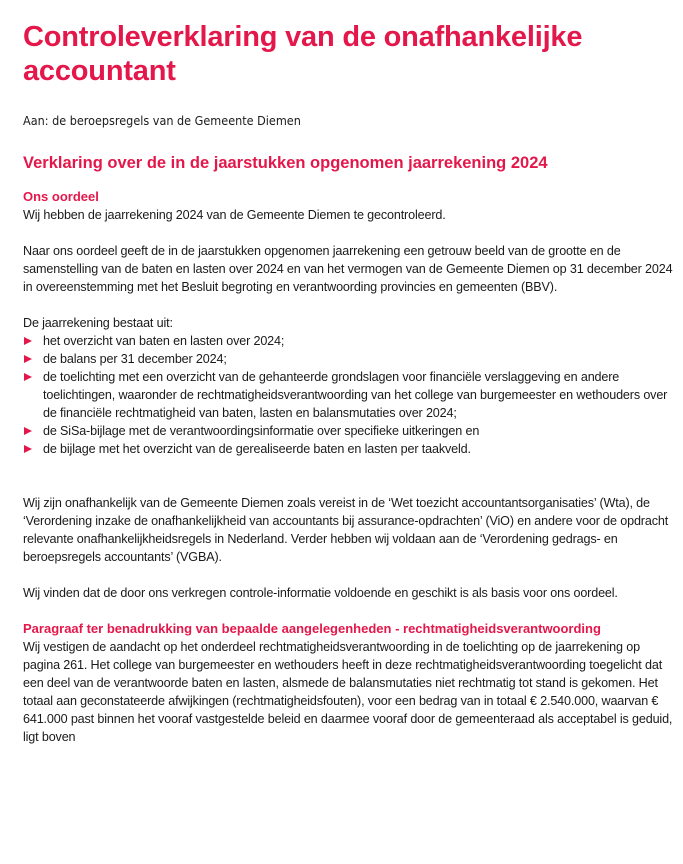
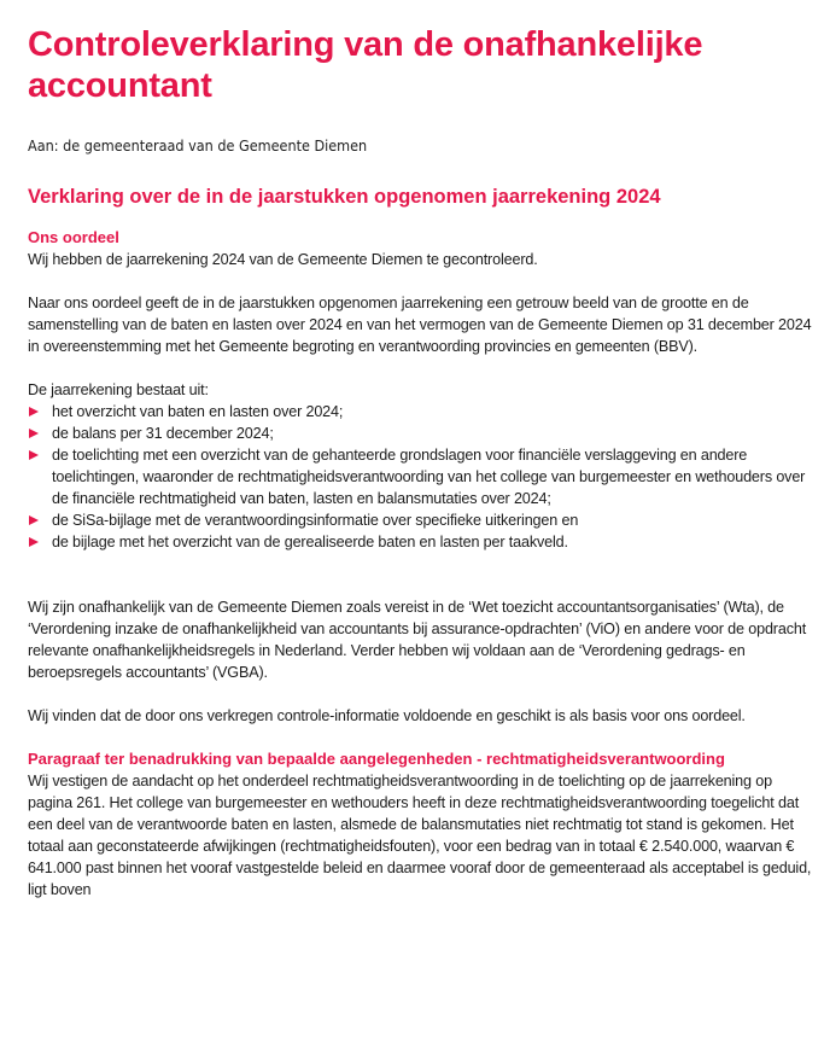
  Controleverklaring van de onafhankelijke
  accountant
- Aan: de beroepsregels van de Gemeente Diemen
+ Aan: de gemeenteraad van de Gemeente Diemen
  Verklaring over de in de jaarstukken opgenomen jaarrekening 2024
  Ons oordeel
  Wij hebben de jaarrekening 2024 van de Gemeente Diemen te gecontroleerd.
- Naar ons oordeel geeft de in de jaarstukken opgenomen jaarrekening een getrouw beeld van de grootte en de samenstelling van de baten en lasten over 2024 en van het vermogen van de Gemeente Diemen op 31 december 2024 in overeenstemming met het Besluit begroting en verantwoording provincies en gemeenten (BBV).
+ Naar ons oordeel geeft de in de jaarstukken opgenomen jaarrekening een getrouw beeld van de grootte en de samenstelling van de baten en lasten over 2024 en van het vermogen van de Gemeente Diemen op 31 december 2024 in overeenstemming met het Gemeente begroting en verantwoording provincies en gemeenten (BBV).
  De jaarrekening bestaat uit:
  het overzicht van baten en lasten over 2024;
  de balans per 31 december 2024;
  de toelichting met een overzicht van de gehanteerde grondslagen voor financiële verslaggeving en andere toelichtingen, waaronder de rechtmatigheidsverantwoording van het college van burgemeester en wethouders over de financiële rechtmatigheid van baten, lasten en balansmutaties over 2024;
  de SiSa-bijlage met de verantwoordingsinformatie over specifieke uitkeringen en
  de bijlage met het overzicht van de gerealiseerde baten en lasten per taakveld.
  Wij zijn onafhankelijk van de Gemeente Diemen zoals vereist in de ‘Wet toezicht accountantsorganisaties’ (Wta), de ‘Verordening inzake de onafhankelijkheid van accountants bij assurance-opdrachten’ (ViO) en andere voor de opdracht relevante onafhankelijkheidsregels in Nederland. Verder hebben wij voldaan aan de ‘Verordening gedrags- en beroepsregels accountants’ (VGBA).
  Wij vinden dat de door ons verkregen controle-informatie voldoende en geschikt is als basis voor ons oordeel.
  Paragraaf ter benadrukking van bepaalde aangelegenheden - rechtmatigheidsverantwoording
  Wij vestigen de aandacht op het onderdeel rechtmatigheidsverantwoording in de toelichting op de jaarrekening op pagina 261. Het college van burgemeester en wethouders heeft in deze rechtmatigheidsverantwoording toegelicht dat een deel van de verantwoorde baten en lasten, alsmede de balansmutaties niet rechtmatig tot stand is gekomen. Het totaal aan geconstateerde afwijkingen (rechtmatigheidsfouten), voor een bedrag van in totaal € 2.540.000, waarvan € 641.000 past binnen het vooraf vastgestelde beleid en daarmee vooraf door de gemeenteraad als acceptabel is geduid, ligt boven
